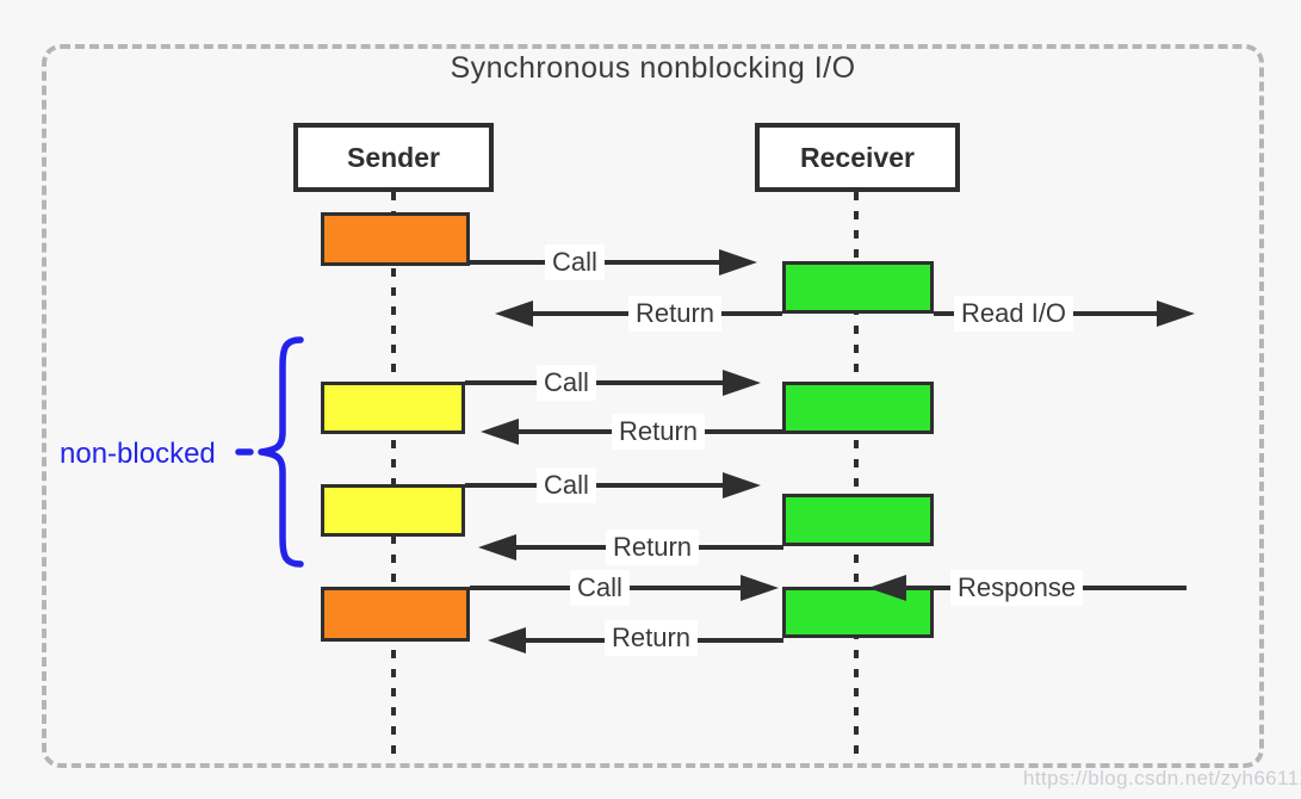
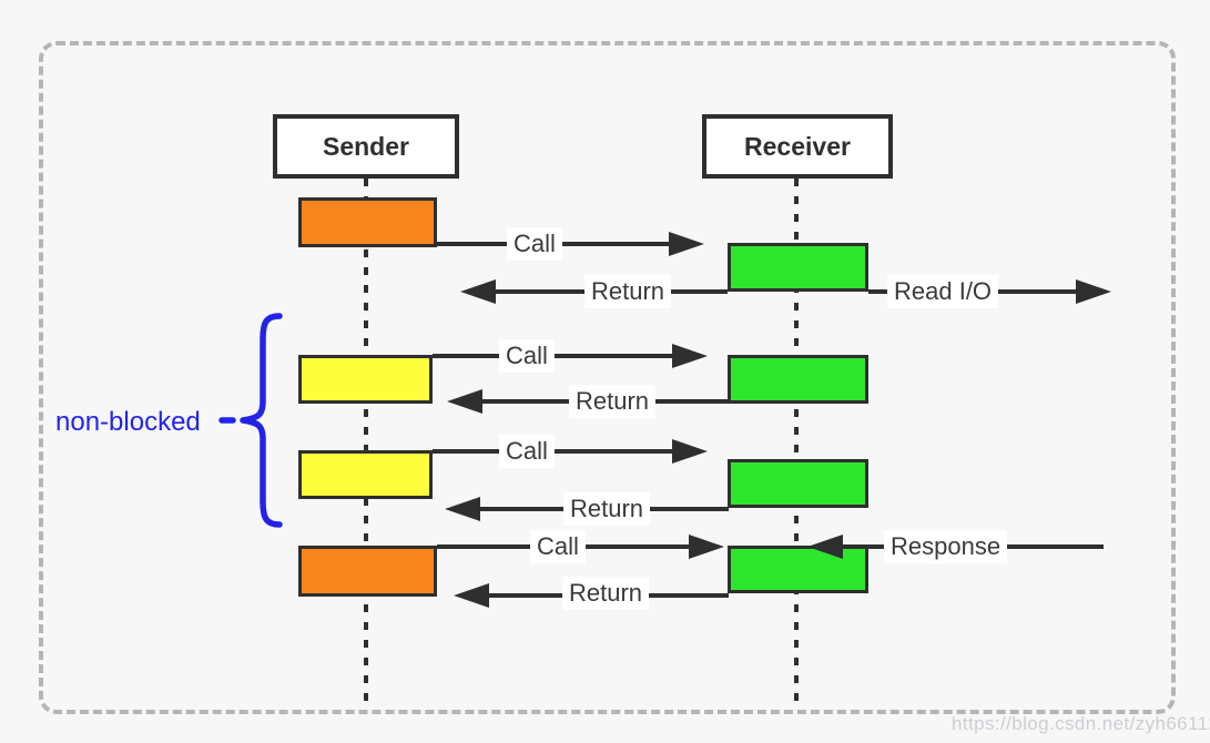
- Synchronous nonblocking I/O
  Sender
  Receiver
  Call
  Return
  Read I/O
  Call
  Return
  Call
  Return
  Call
  Response
  Return
  non-blocked
  https://blog.csdn.net/zyh6611
